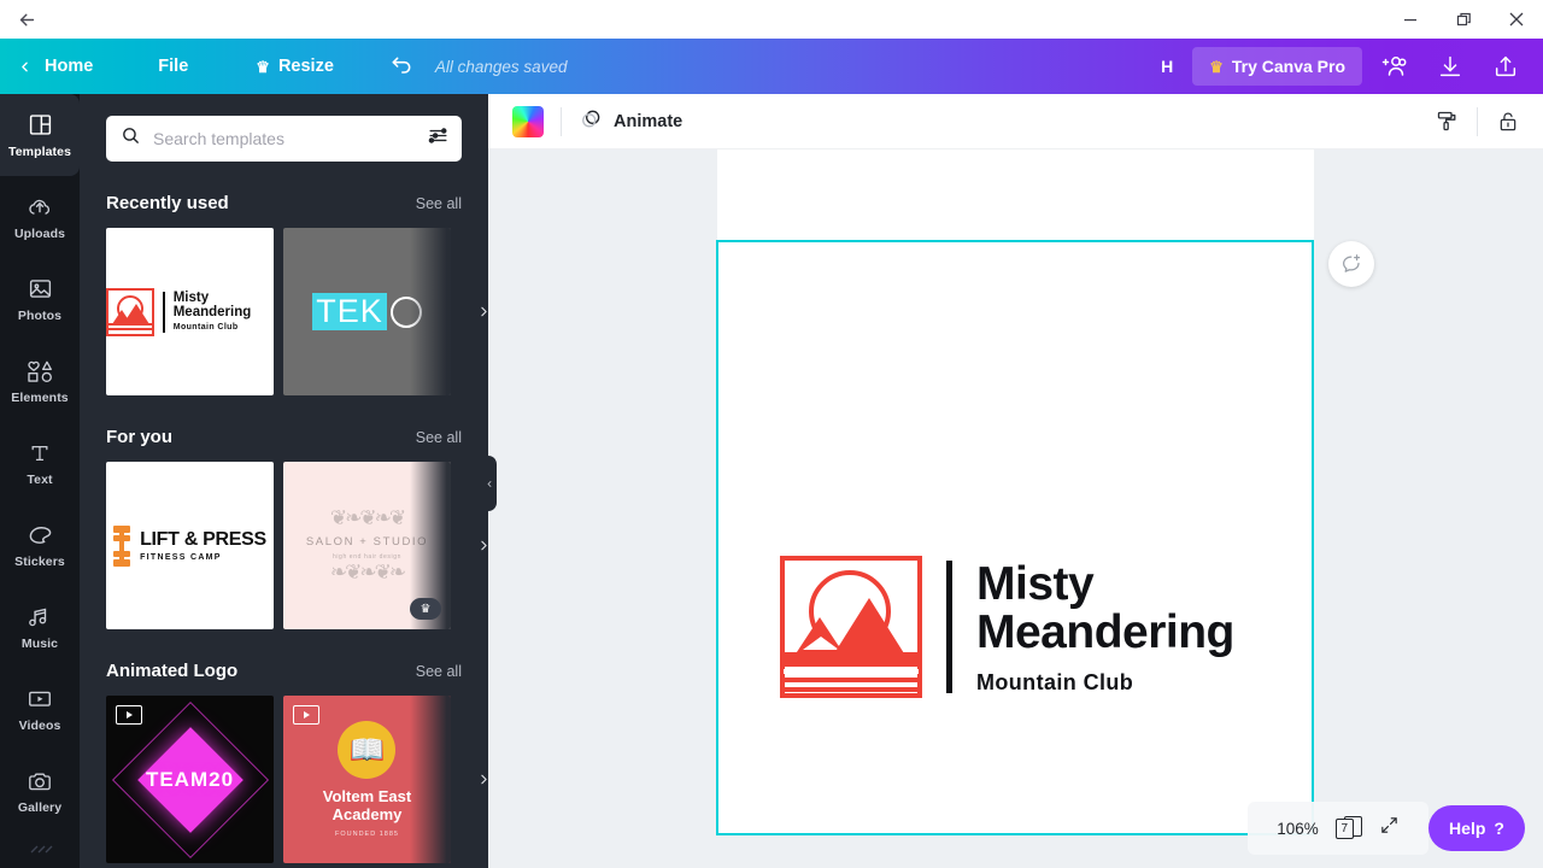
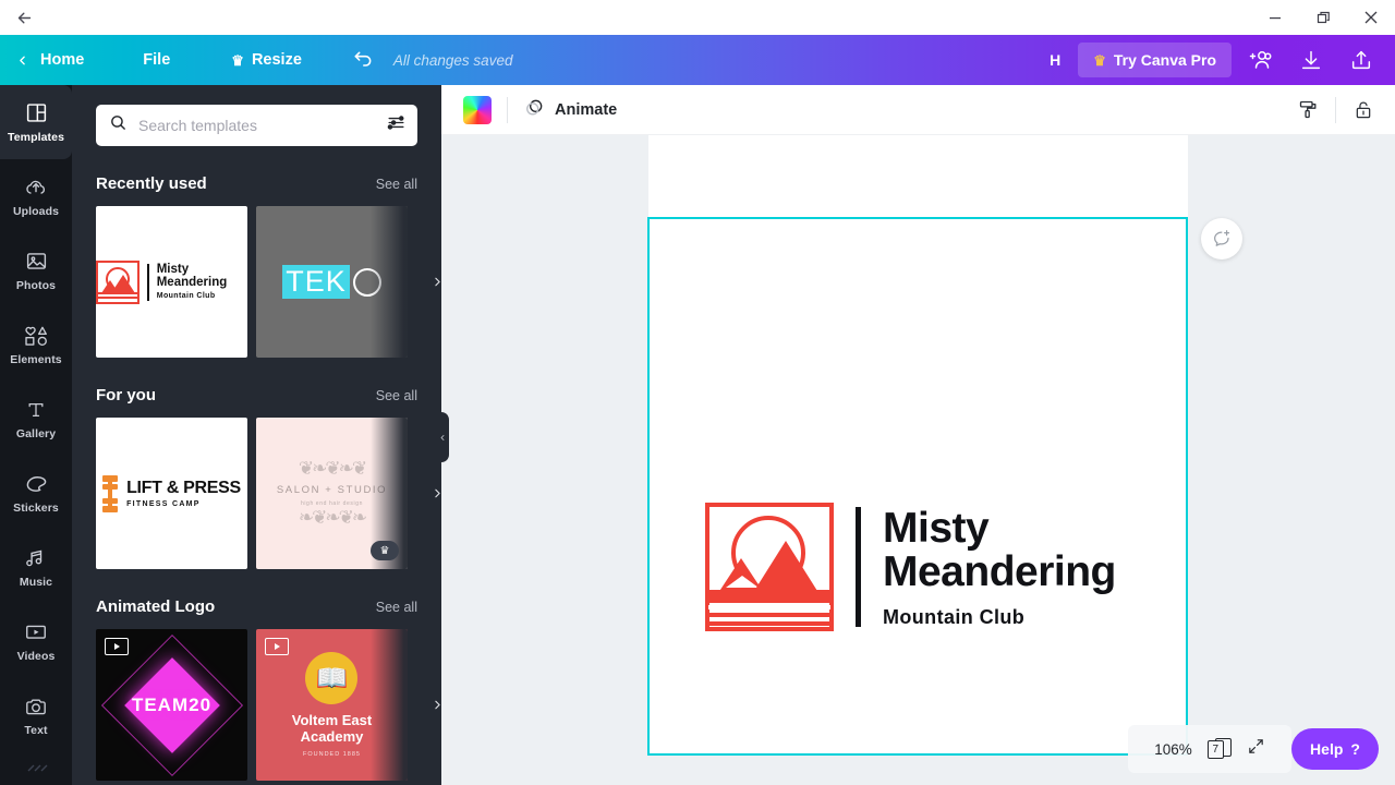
  Home
  File
  ♛
  Resize
  All changes saved
  H
  ♛
  Try Canva Pro
  Templates
  Uploads
  Photos
  Elements
- Text
+ Gallery
  Stickers
  Music
  Videos
- Gallery
+ Text
  Search templates
  Recently used
  See all
  Misty Meandering
  TEK
  For you
  See all
  LIFT & PRESS
  ❦❧❦❧❦
  SALON + STUD
  ❧❦❧❦❧
  ♛
  Animated Logo
  See all
  TEAM20
  📖
  Voltem Eas
  Academy
  Animate
  Misty
  Meandering
  Mountain Club
  106%
  7
  Help
  ?
